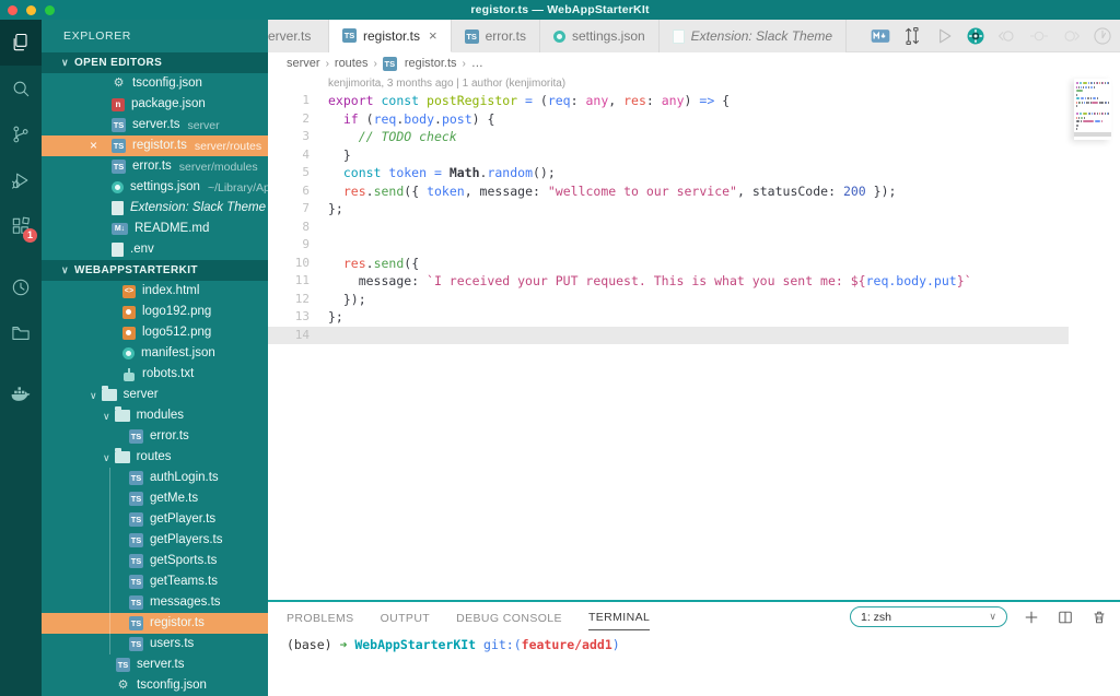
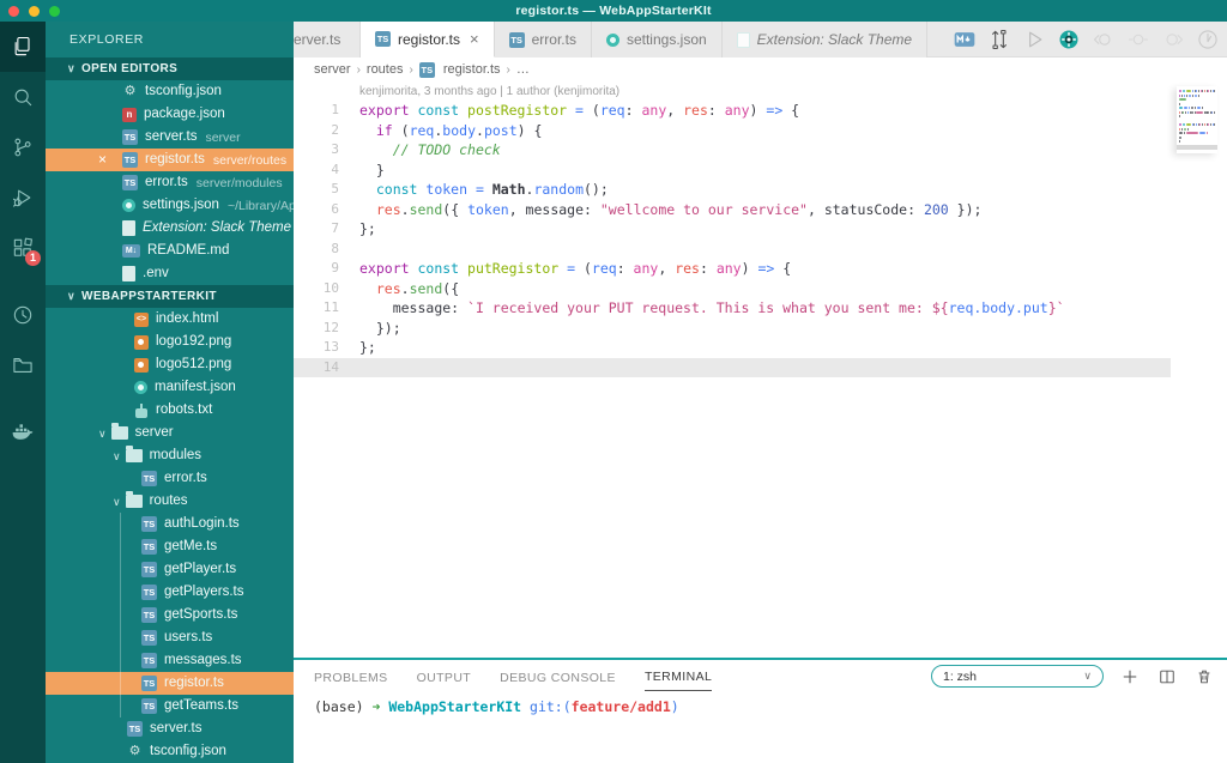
  registor.ts — WebAppStarterKIt
  1
  EXPLORER
  ∨ OPEN EDITORS
  ⚙ tsconfig.json
  n package.json
  TS server.ts server
  ×
  TS registor.ts server/routes
  TS error.ts server/modules
  settings.json ~/Library/Ap
  Extension: Slack Theme
  README.md
  .env
  ∨ WEBAPPSTARTERKIT
  index.html
  logo192.png
  logo512.png
  manifest.json
  robots.txt
  ∨ server
  ∨ modules
  TS error.ts
  ∨ routes
  TS authLogin.ts
  TS getMe.ts
  TS getPlayer.ts
  TS getPlayers.ts
  TS getSports.ts
- TS getTeams.ts
+ TS users.ts
  TS messages.ts
  TS registor.ts
- TS users.ts
+ TS getTeams.ts
  TS server.ts
  ⚙ tsconfig.json
  erver.ts
  TS
  registor.ts
  ×
  TS
  error.ts
  settings.json
  Extension: Slack Theme
  server
  ›
  routes
  ›
  TS
  registor.ts
  ›
  …
  kenjimorita, 3 months ago | 1 author (kenjimorita)
  1
  export const postRegistor = (req: any, res: any) => {
  2
  if (req.body.post) {
  3
  // TODO check
  4
  }
  5
  const token = Math.random();
  6
  res.send({ token, message: "wellcome to our service", statusCode: 200 });
  7
  };
  8
  9
+ export const putRegistor = (req: any, res: any) => {
  10
  res.send({
  11
  message: `I received your PUT request. This is what you sent me: ${req.body.put}`
  12
  });
  13
  };
  14
  PROBLEMS
  OUTPUT
  DEBUG CONSOLE
  TERMINAL
  1: zsh
  ∨
  (base) ➜ WebAppStarterKIt git:(feature/add1)
